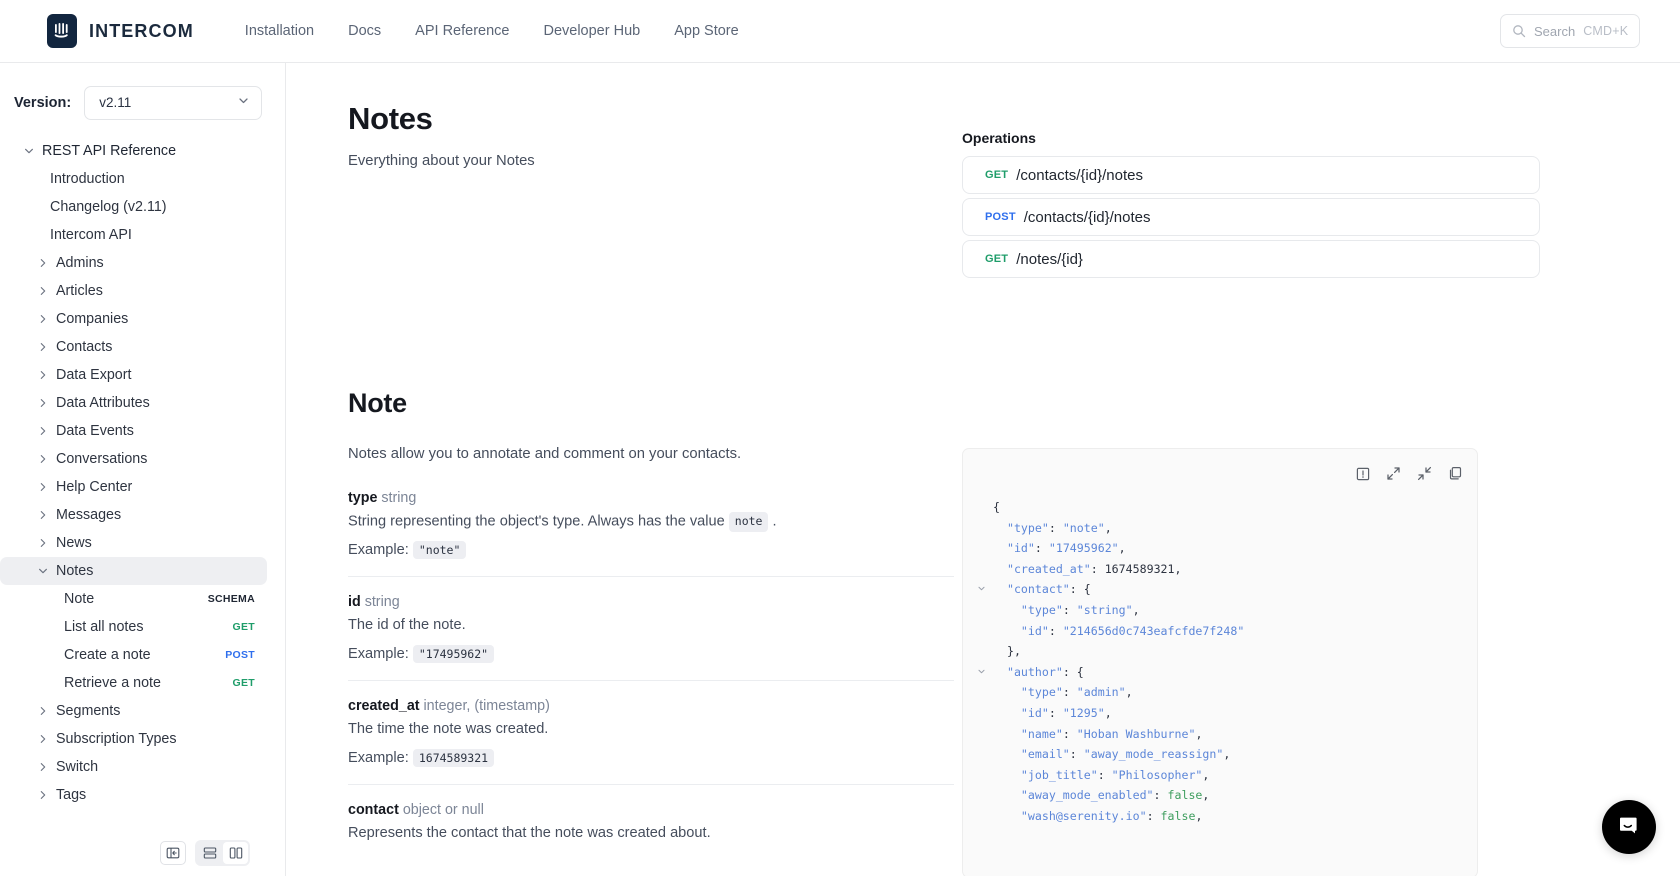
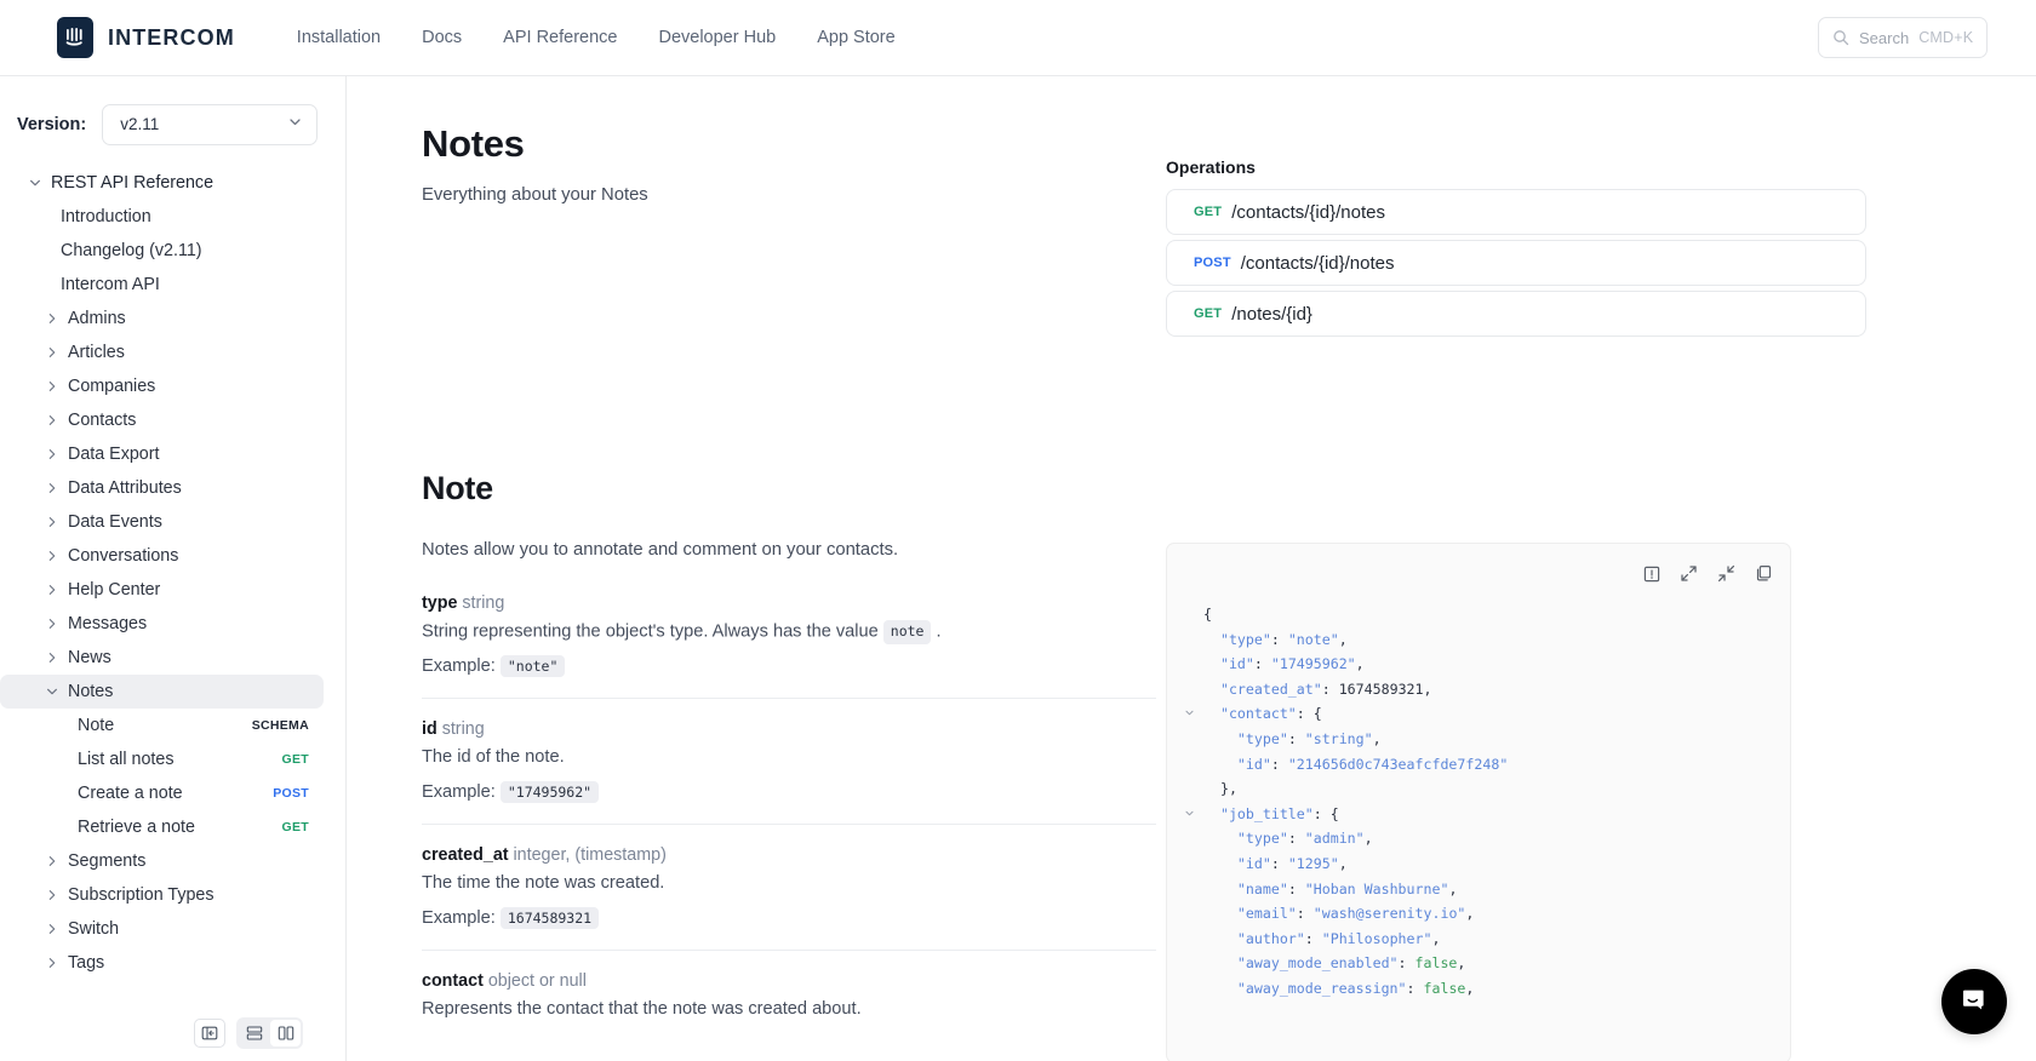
  INTERCOM
  Installation
  Docs
  API Reference
  Developer Hub
  App Store
  Search
  CMD+K
  Version:
  v2.11
  REST API Reference
  Introduction
  Changelog (v2.11)
  Intercom API
  Admins
  Articles
  Companies
  Contacts
  Data Export
  Data Attributes
  Data Events
  Conversations
  Help Center
  Messages
  News
  Notes
  Note
  SCHEMA
  List all notes
  GET
  Create a note
  POST
  Retrieve a note
  GET
  Segments
  Subscription Types
  Switch
  Tags
  Notes
  Everything about your Notes
  Operations
  GET
  /contacts/{id}/notes
  POST
  /contacts/{id}/notes
  GET
  /notes/{id}
  Note
  Notes allow you to annotate and comment on your contacts.
  type string
  String representing the object's type. Always has the value note .
  Example:
  "note"
  id string
  The id of the note.
  Example:
  "17495962"
  created_at integer, (timestamp)
  The time the note was created.
  Example:
  1674589321
  contact object or null
  Represents the contact that the note was created about.
  {
  "type": "note",
  "id": "17495962",
  "created_at": 1674589321,
  "contact": {
  "type": "string",
  "id": "214656d0c743eafcfde7f248"
  },
- "author": {
+ "job_title": {
  "type": "admin",
  "id": "1295",
  "name": "Hoban Washburne",
- "email": "away_mode_reassign",
+ "email": "wash@serenity.io",
- "job_title": "Philosopher",
+ "author": "Philosopher",
  "away_mode_enabled": false,
- "wash@serenity.io": false,
+ "away_mode_reassign": false,
